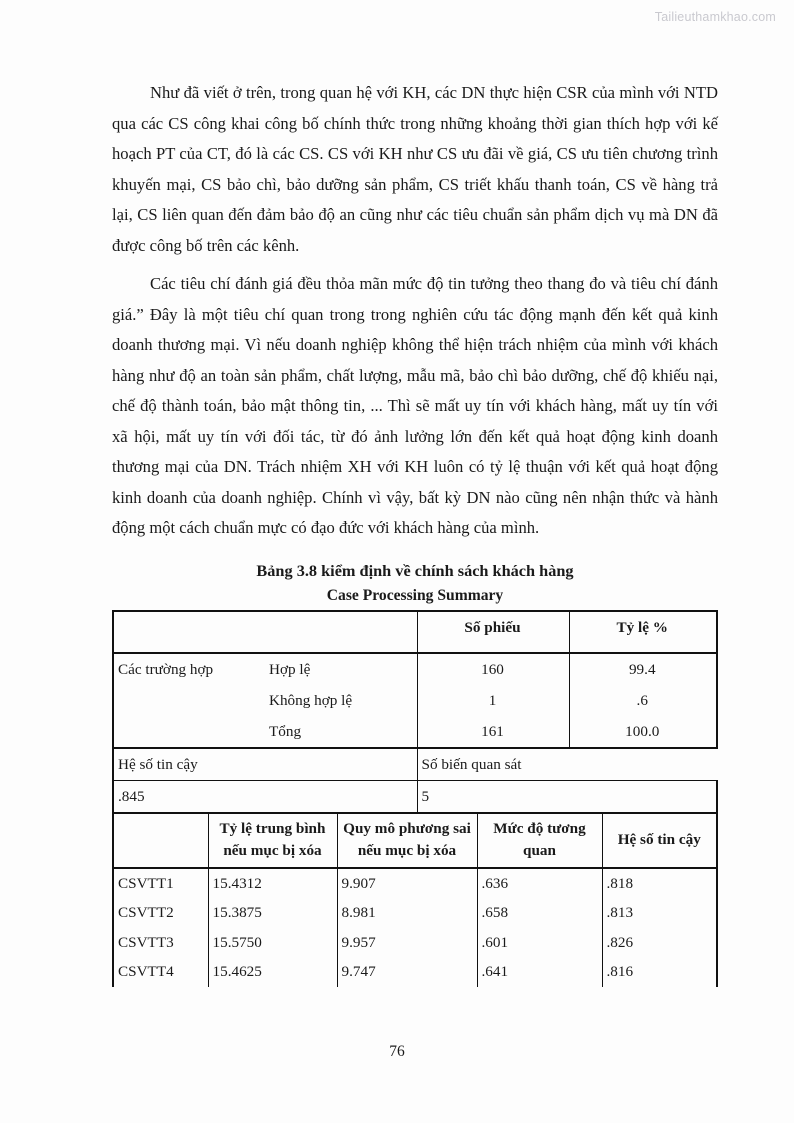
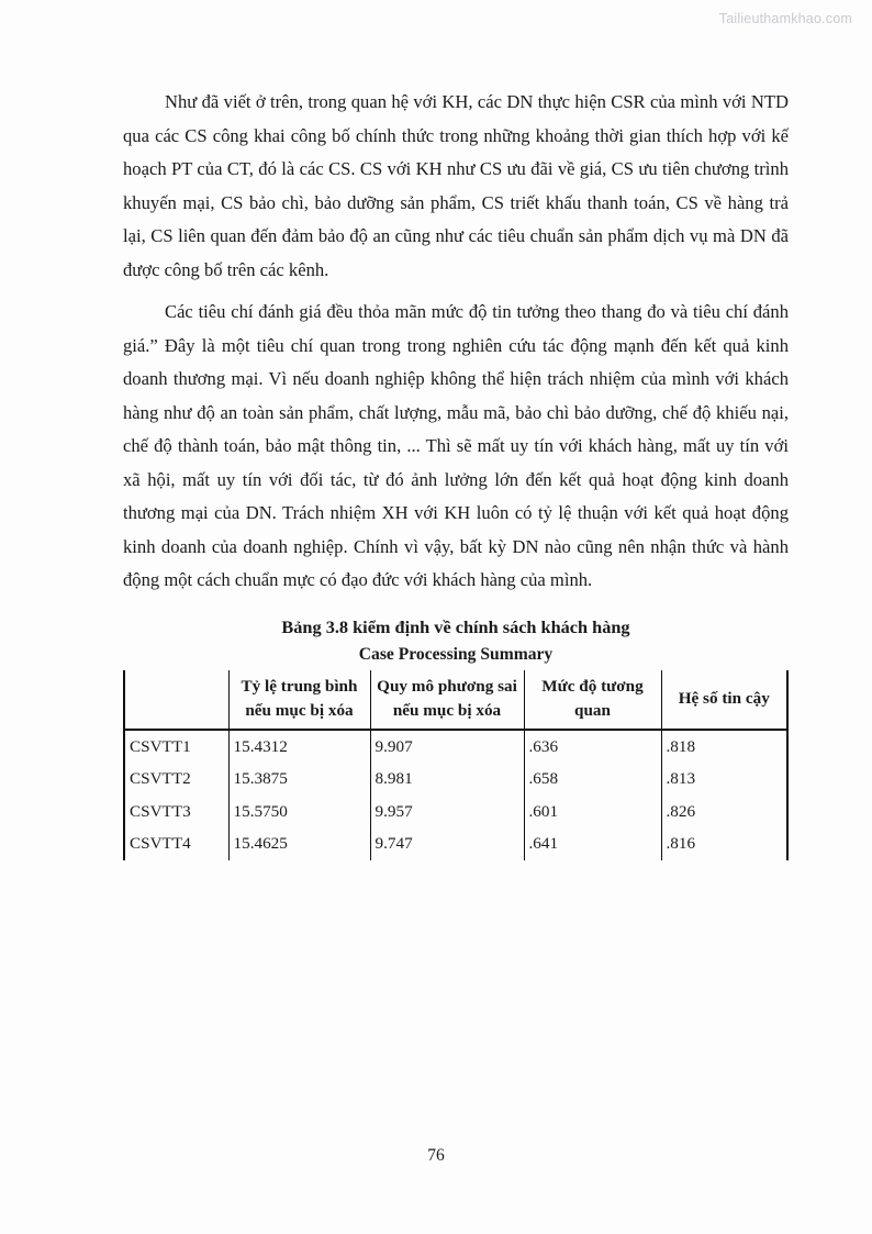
  Tailieuthamkhao.com
  Như đã viết ở trên, trong quan hệ với KH, các DN thực hiện CSR của mình với NTD qua các CS công khai công bố chính thức trong những khoảng thời gian thích hợp với kế hoạch PT của CT, đó là các CS. CS với KH như CS ưu đãi về giá, CS ưu tiên chương trình khuyến mại, CS bảo chì, bảo dưỡng sản phẩm, CS triết khấu thanh toán, CS về hàng trả lại, CS liên quan đến đảm bảo độ an cũng như các tiêu chuẩn sản phẩm dịch vụ mà DN đã được công bố trên các kênh.
  Các tiêu chí đánh giá đều thỏa mãn mức độ tin tưởng theo thang đo và tiêu chí đánh giá.” Đây là một tiêu chí quan trong trong nghiên cứu tác động mạnh đến kết quả kinh doanh thương mại. Vì nếu doanh nghiệp không thể hiện trách nhiệm của mình với khách hàng như độ an toàn sản phẩm, chất lượng, mẫu mã, bảo chì bảo dưỡng, chế độ khiếu nại, chế độ thành toán, bảo mật thông tin, ... Thì sẽ mất uy tín với khách hàng, mất uy tín với xã hội, mất uy tín với đối tác, từ đó ảnh lưởng lớn đến kết quả hoạt động kinh doanh thương mại của DN. Trách nhiệm XH với KH luôn có tỷ lệ thuận với kết quả hoạt động kinh doanh của doanh nghiệp. Chính vì vậy, bất kỳ DN nào cũng nên nhận thức và hành động một cách chuẩn mực có đạo đức với khách hàng của mình.
  Bảng 3.8 kiểm định về chính sách khách hàng
  Case Processing Summary
- 		Số phiếu	Tỷ lệ %
- Các trường hợp	Hợp lệ	160	99.4
- 	Không hợp lệ	1	.6
- 	Tổng	161	100.0
- Hệ số tin cậy		Số biến quan sát
- .845		5
  	Tỷ lệ trung bình nếu mục bị xóa	Quy mô phương sai nếu mục bị xóa	Mức độ tương quan	Hệ số tin cậy
  CSVTT1	15.4312	9.907	.636	.818
  CSVTT2	15.3875	8.981	.658	.813
  CSVTT3	15.5750	9.957	.601	.826
  CSVTT4	15.4625	9.747	.641	.816
  76
